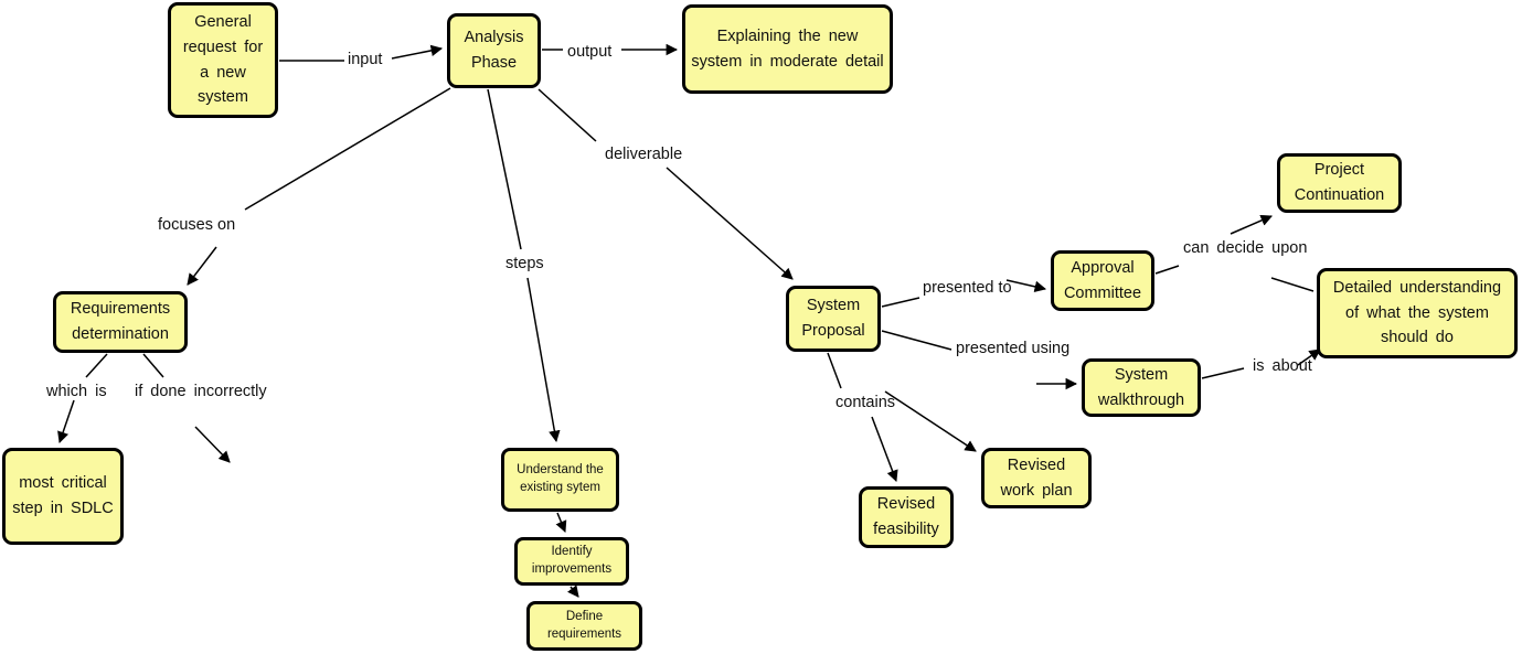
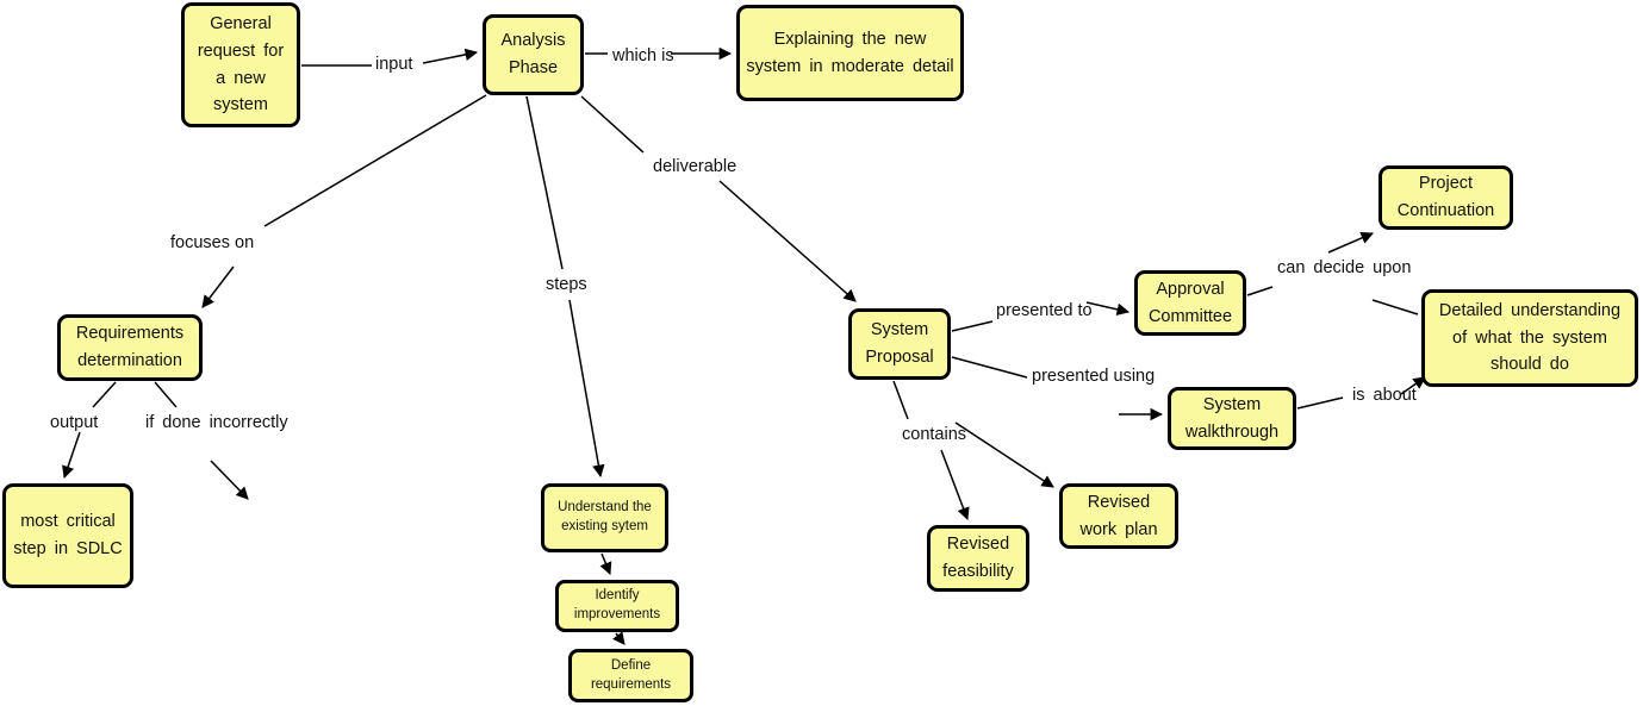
  General request for a new system
  Analysis Phase
  Explaining the new system in moderate detail
  Requirements determination
  most critical step in SDLC
  Understand the existing sytem
  Identify improvements
  Define requirements
  System Proposal
  Approval Committee
  Project Continuation
  Detailed understanding of what the system should do
  System walkthrough
  Revised feasibility
  Revised work plan
  input
- output
+ which is
  focuses on
  steps
  deliverable
- which is
+ output
  if done incorrectly
  presented to
  presented using
  contains
  can decide upon
  is about
